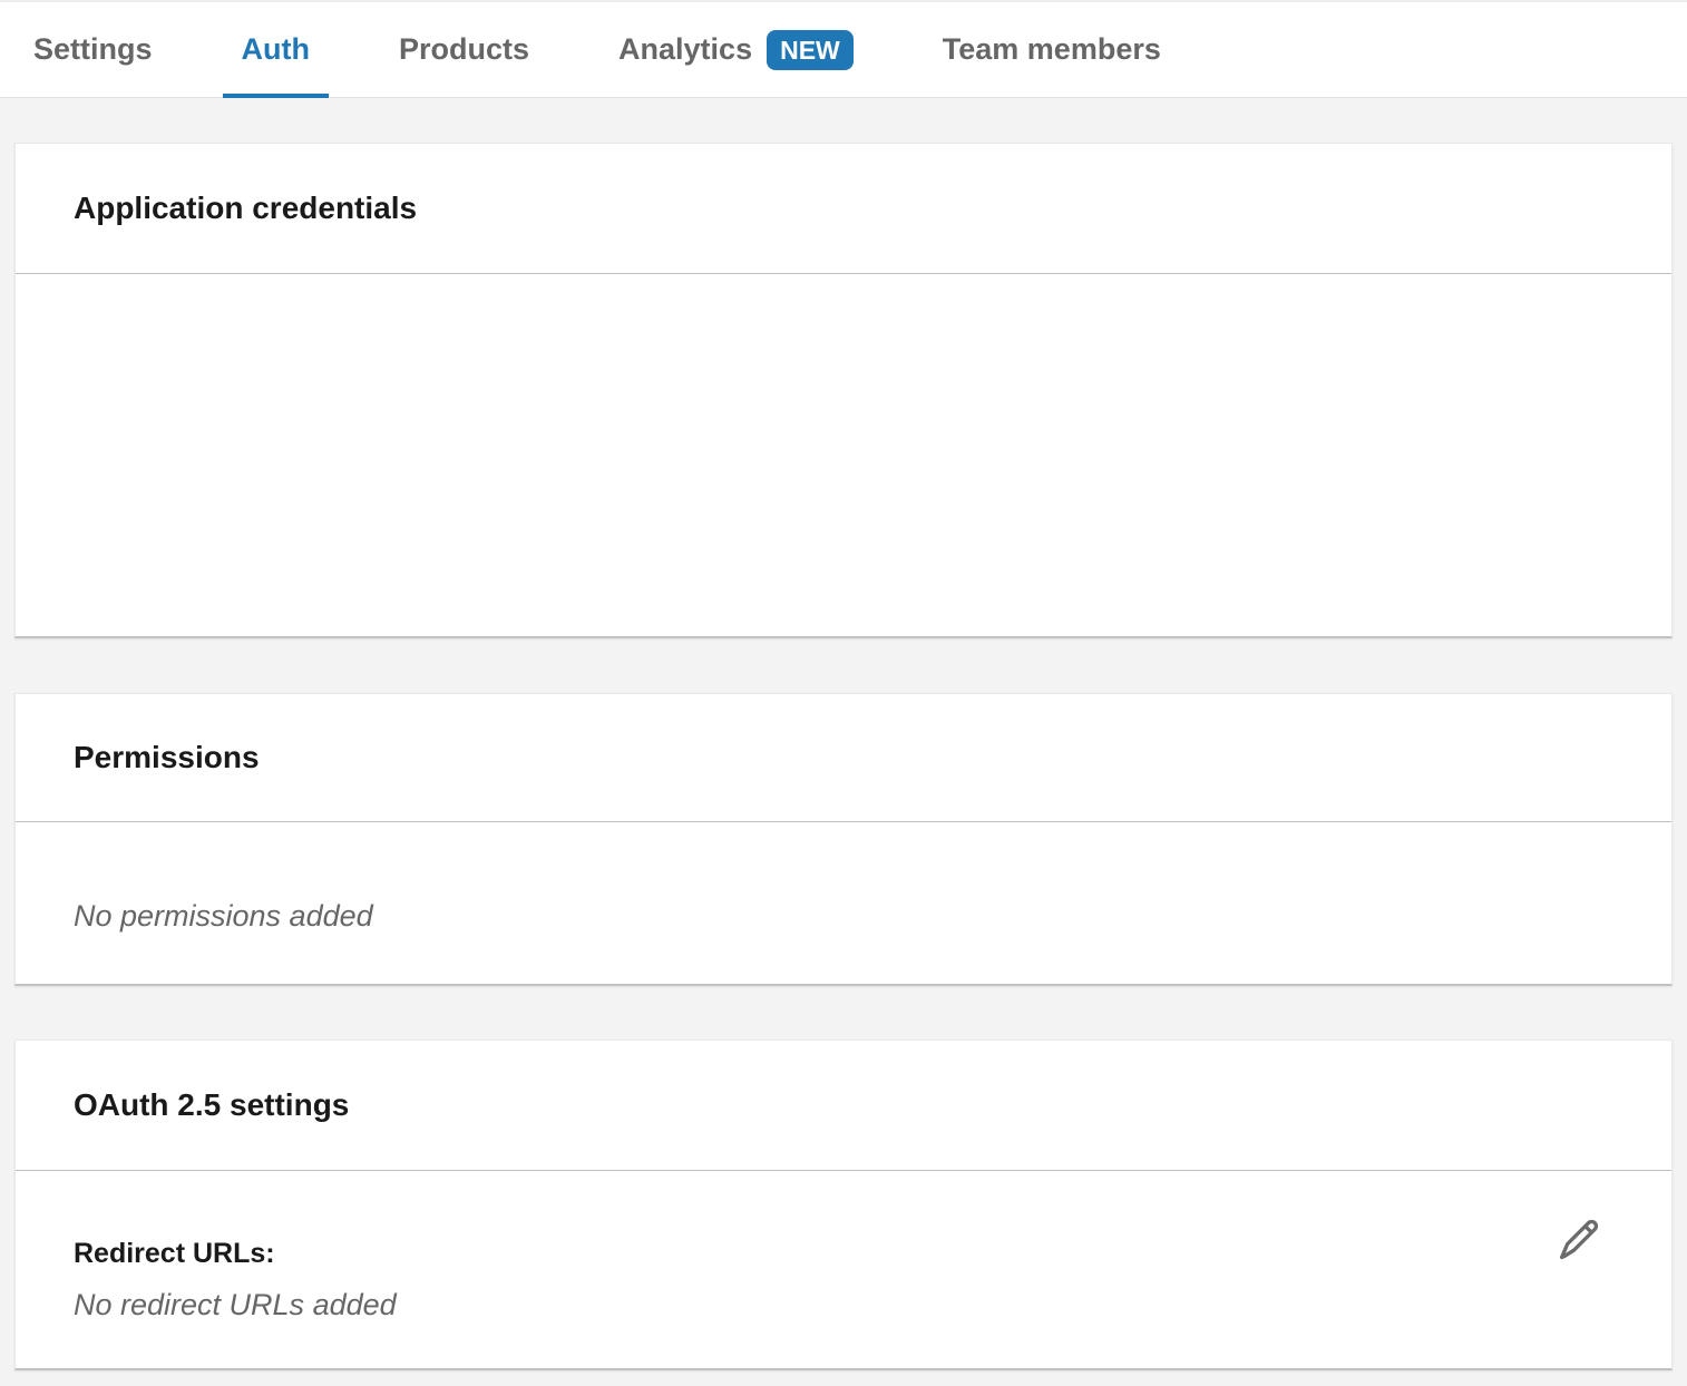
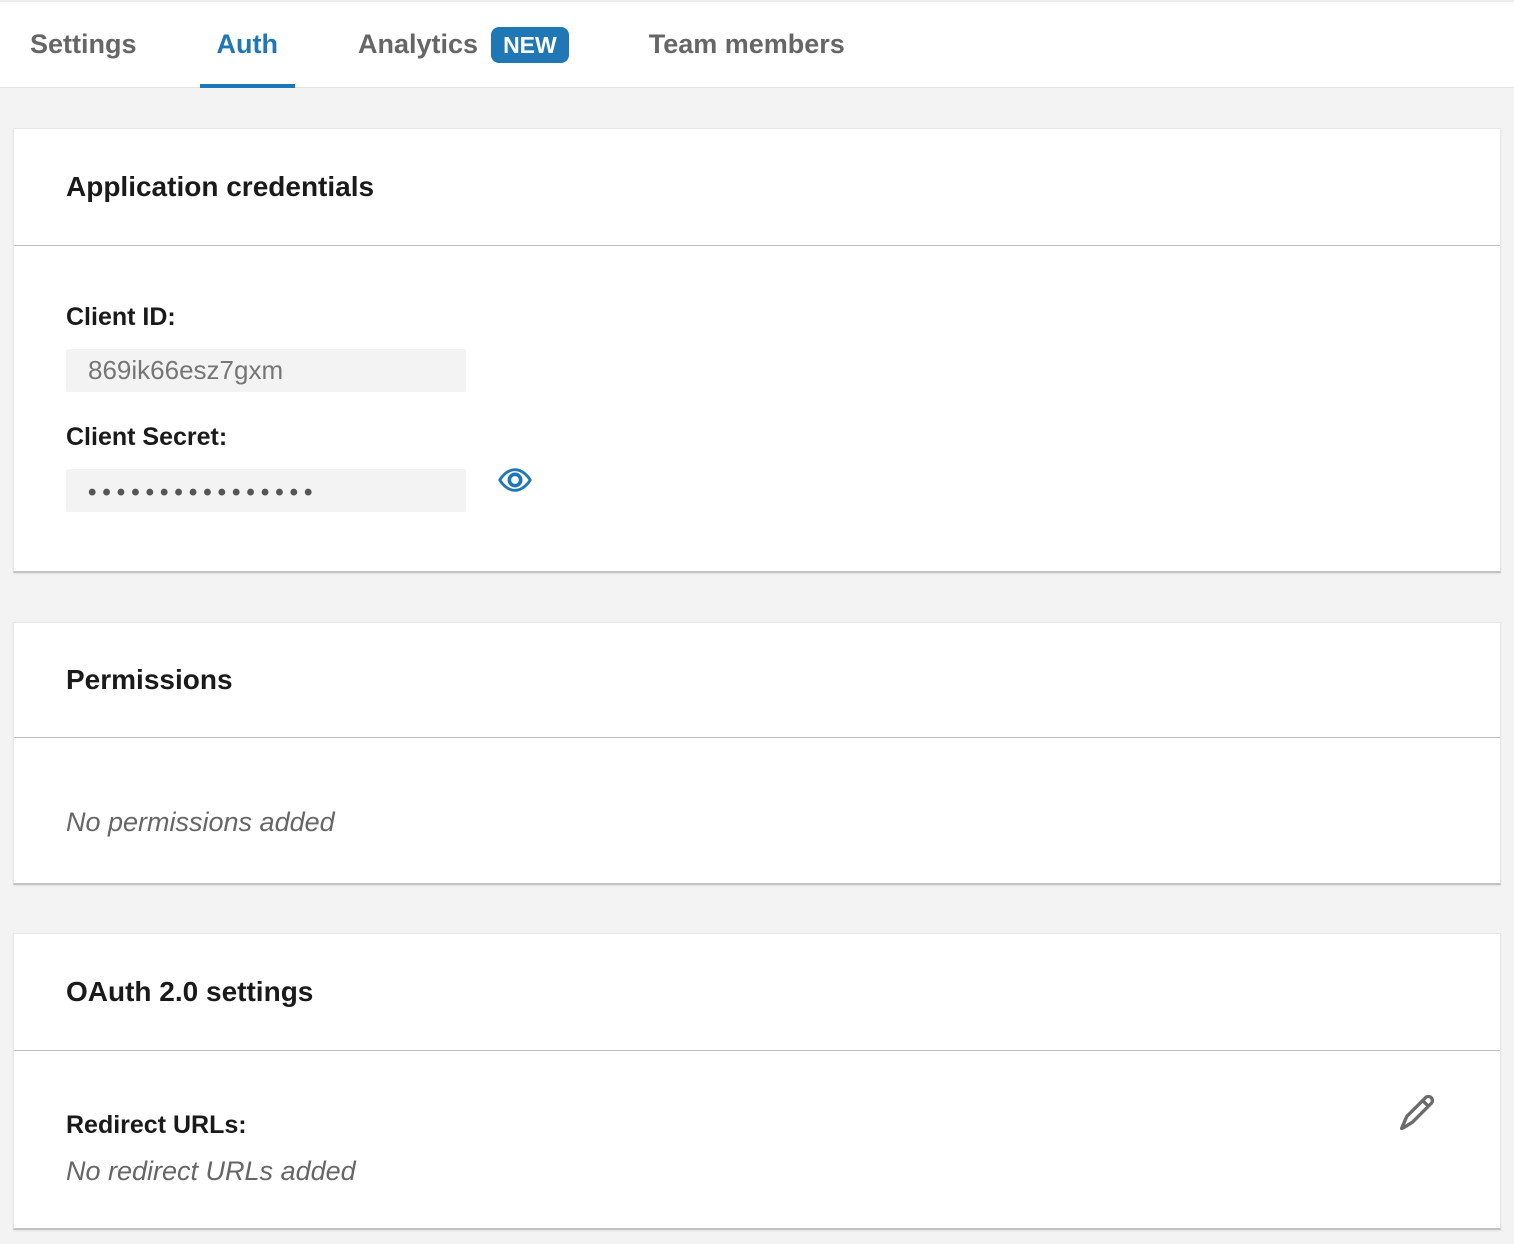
  Settings
  Auth
- Products
  Analytics
  NEW
  Team members
  Application credentials
+ Client ID:
+ 869ik66esz7gxm
+ Client Secret:
+ ••••••••••••••••
  Permissions
  No permissions added
- OAuth 2.5 settings
+ OAuth 2.0 settings
  Redirect URLs:
  No redirect URLs added
